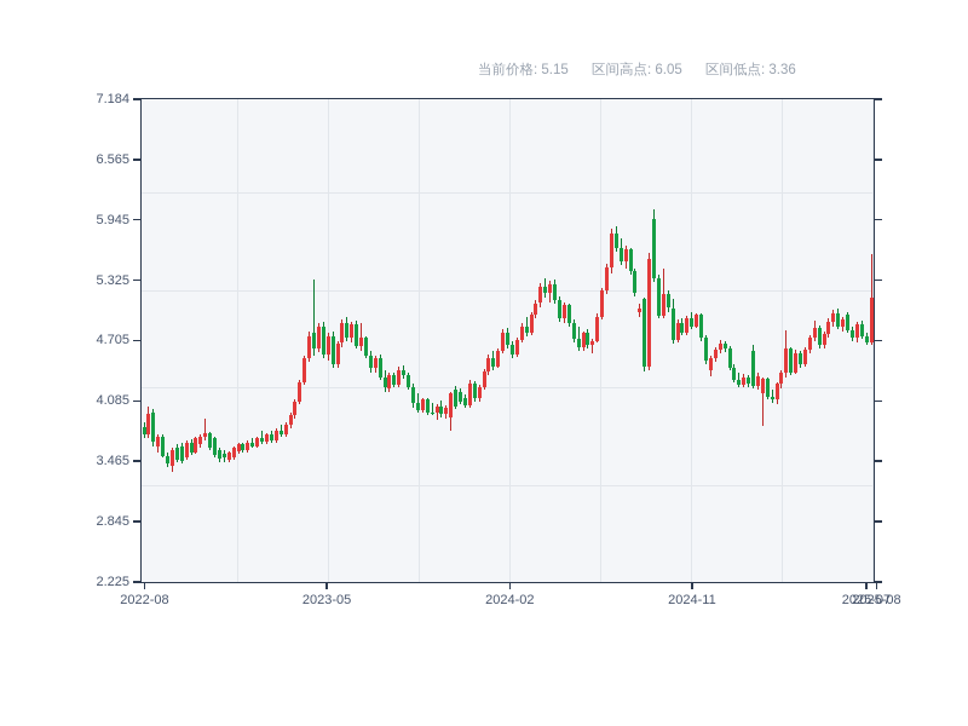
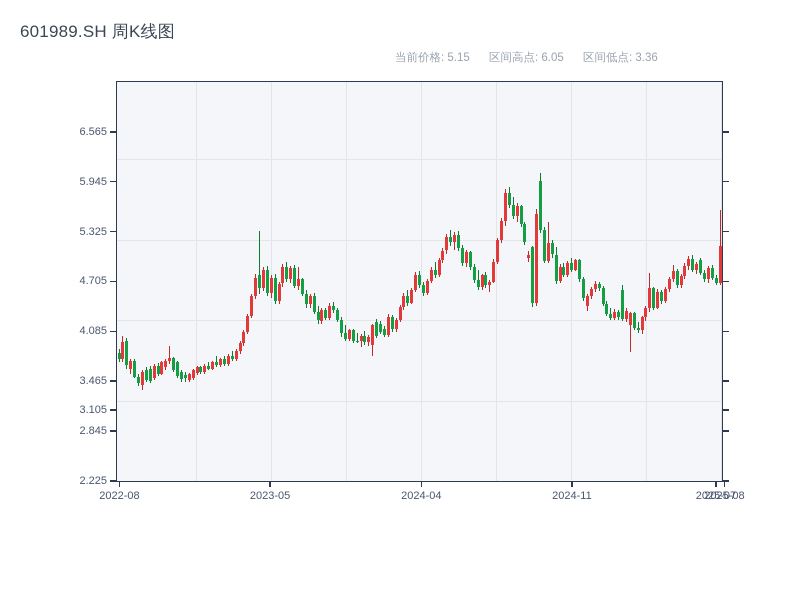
+ 601989.SH 周K线图
  当前价格: 5.15 区间高点: 6.05 区间低点: 3.36
- 7.184
+ 3.105
  6.565
  5.945
  5.325
  4.705
  4.085
  3.465
  2.845
  2.225
  2022-08
  2023-05
- 2024-02
+ 2024-04
  2024-11
  2025-07
  2025-08
